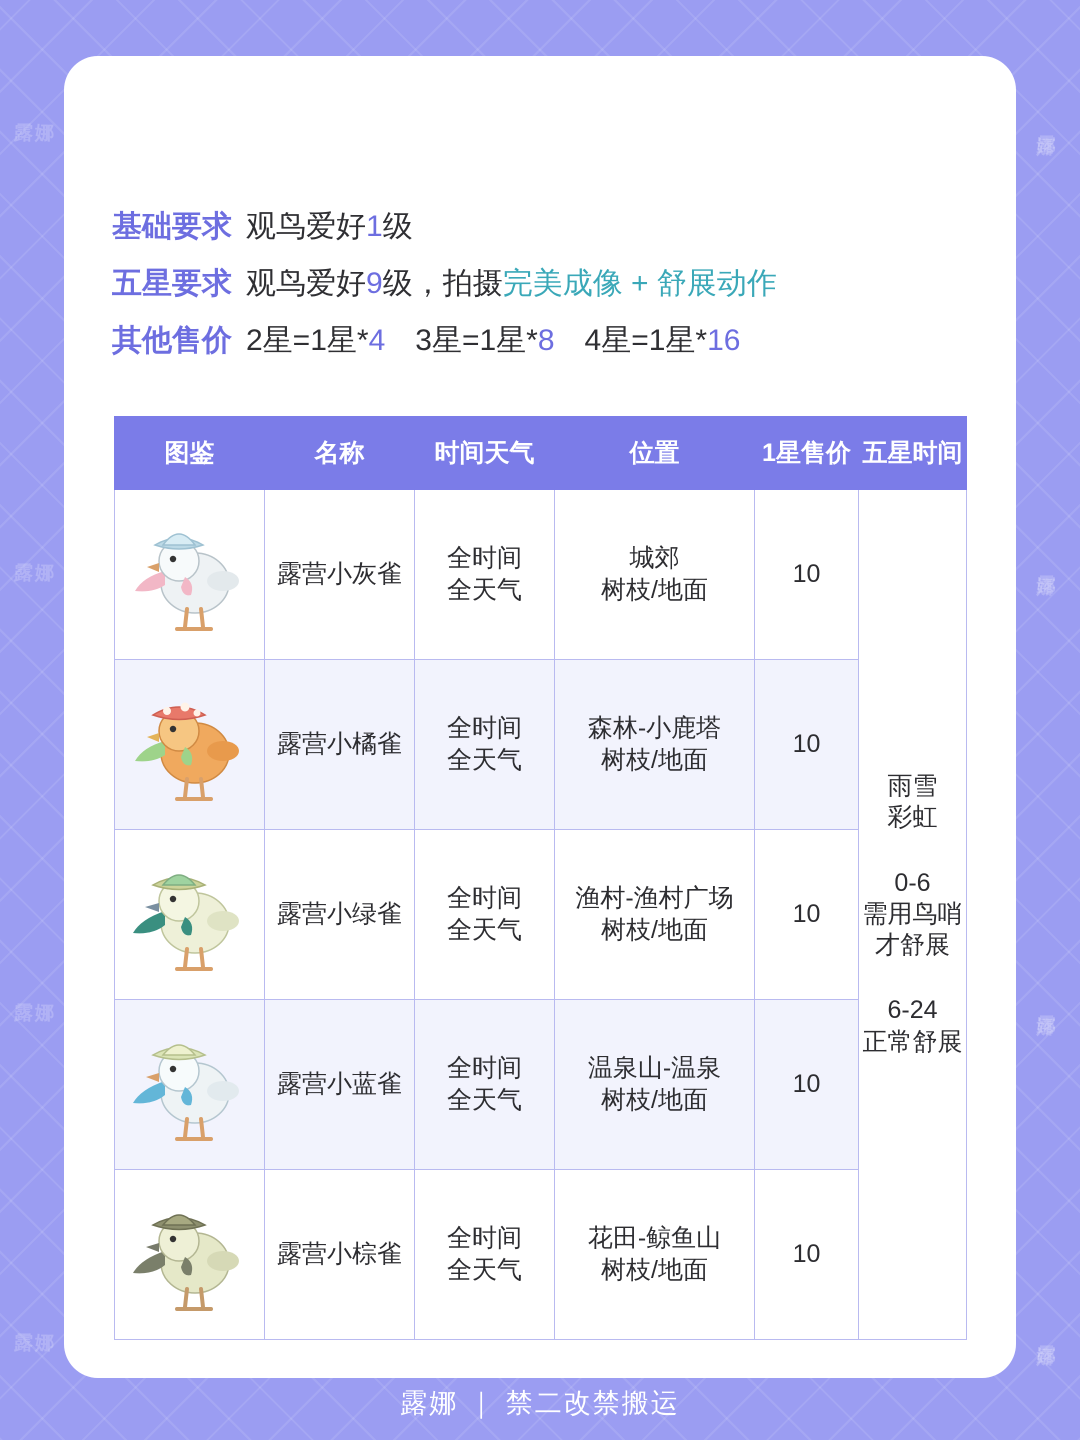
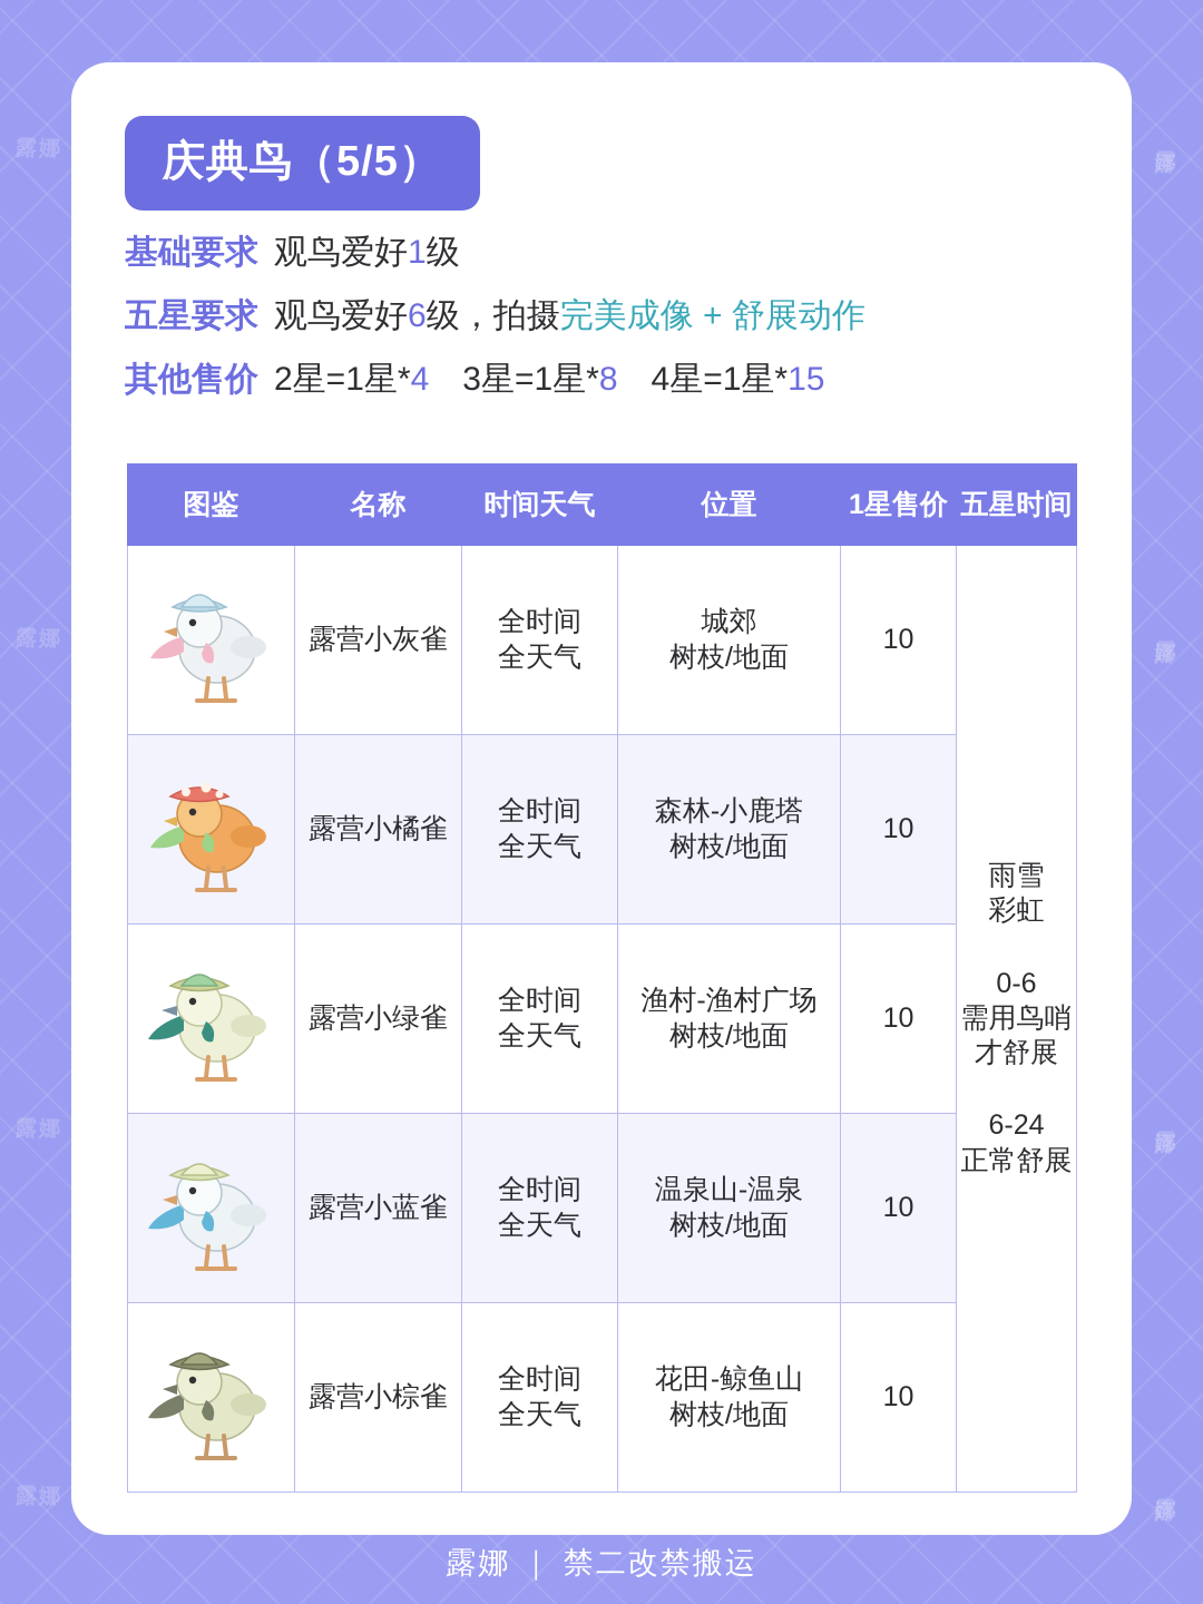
  露娜
  露娜
  露娜
  露娜
+ 庆典鸟（5/5）
  基础要求
  观鸟爱好
  1
  级
  五星要求
  观鸟爱好
- 9
+ 6
  级，拍摄
  完美成像 + 舒展动作
  其他售价
  2星=1星*4
  3星=1星*8
- 4星=1星*16
+ 4星=1星*15
  图鉴	名称	时间天气	位置	1星售价	五星时间
  	露营小灰雀	全时间 全天气	城郊 树枝/地面	10	雨雪 彩虹 0-6 需用鸟哨 才舒展 6-24 正常舒展
  	露营小橘雀	全时间 全天气	森林-小鹿塔 树枝/地面	10
  	露营小绿雀	全时间 全天气	渔村-渔村广场 树枝/地面	10
  	露营小蓝雀	全时间 全天气	温泉山-温泉 树枝/地面	10
  	露营小棕雀	全时间 全天气	花田-鲸鱼山 树枝/地面	10
  露娜 ｜ 禁二改禁搬运
